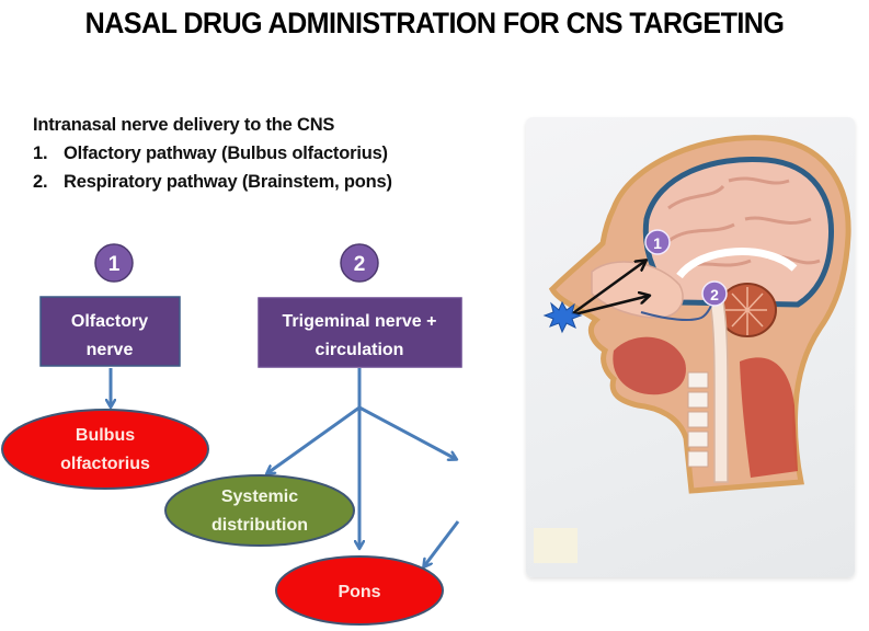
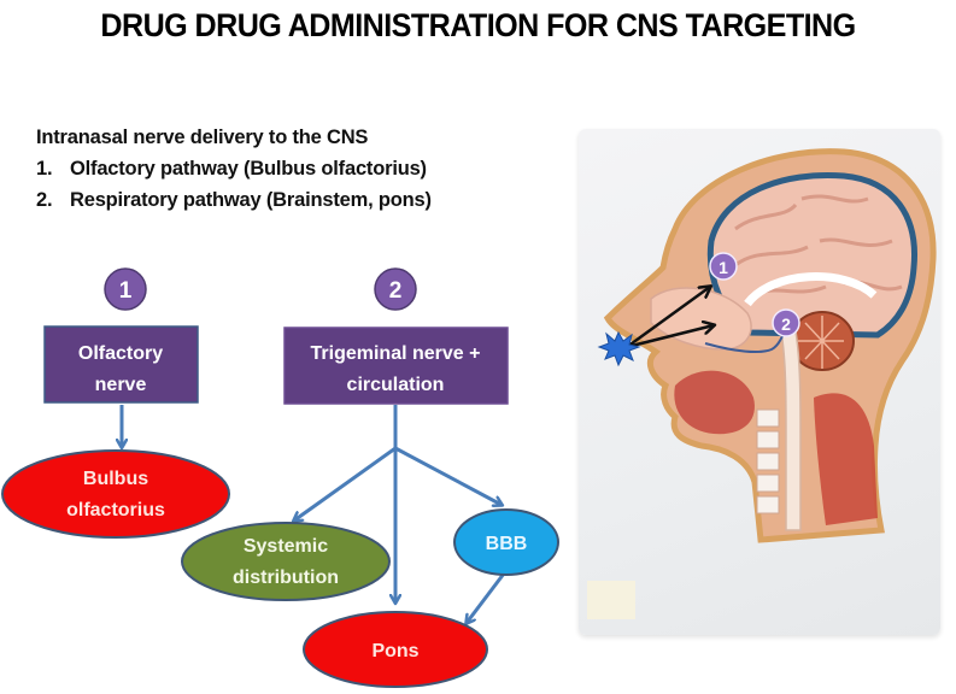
- NASAL DRUG ADMINISTRATION FOR CNS TARGETING
+ DRUG DRUG ADMINISTRATION FOR CNS TARGETING
  Intranasal nerve delivery to the CNS
  1.
  Olfactory pathway (Bulbus olfactorius)
  2.
  Respiratory pathway (Brainstem, pons)
  1
  2
  Olfactory
  nerve
  Trigeminal nerve +
  circulation
  Bulbus
  olfactorius
  Systemic
  distribution
+ BBB
  Pons
  1
  2
